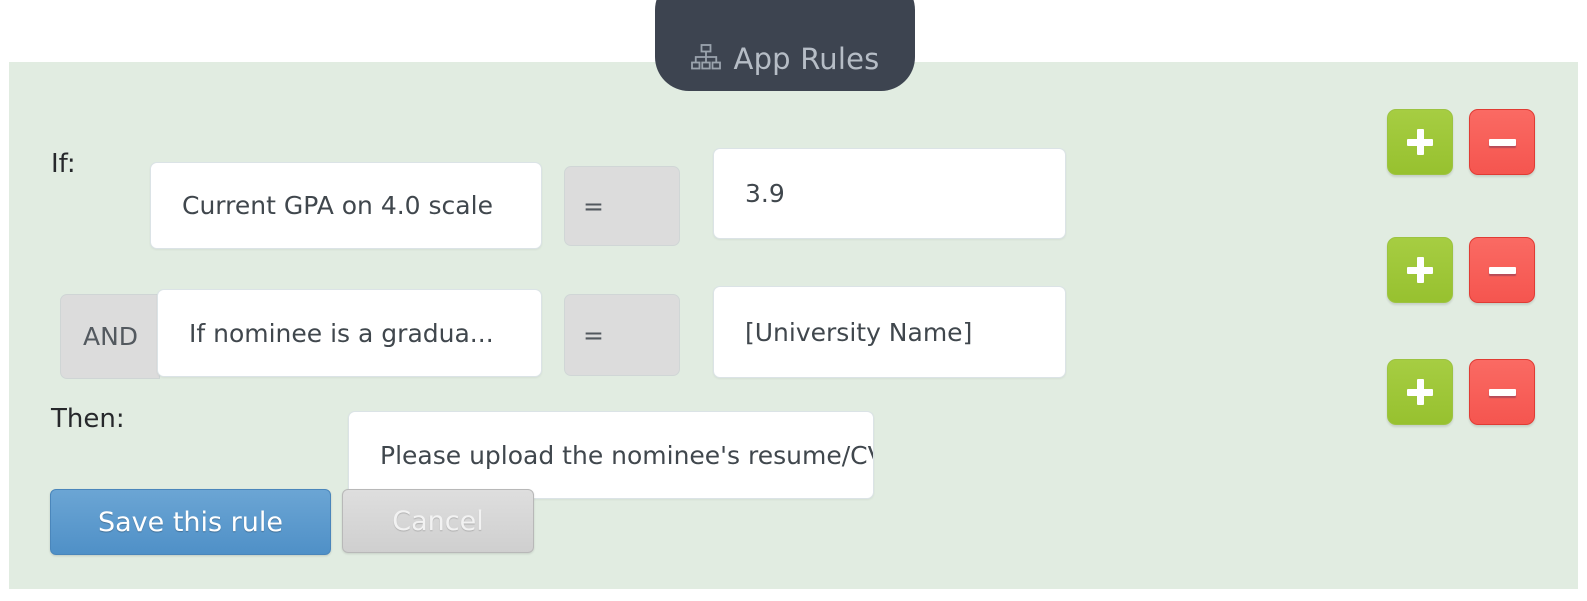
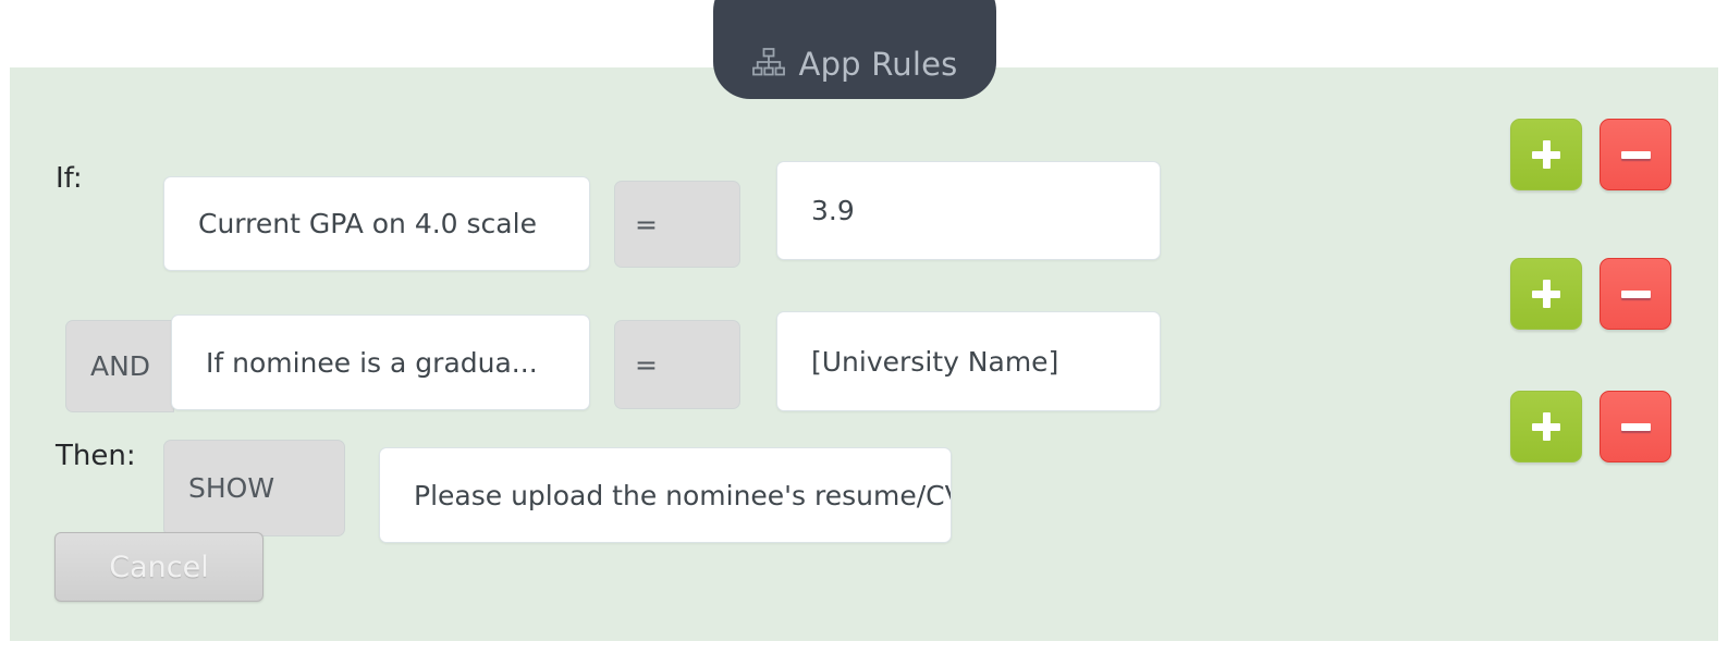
  App Rules
  If:
  Current GPA on 4.0 scale
  =
  3.9
  AND
  If nominee is a gradua...
  =
  [University Name]
  Then:
+ SHOW
  Please upload the nominee's resume/C
- Save this rule
  Cancel
